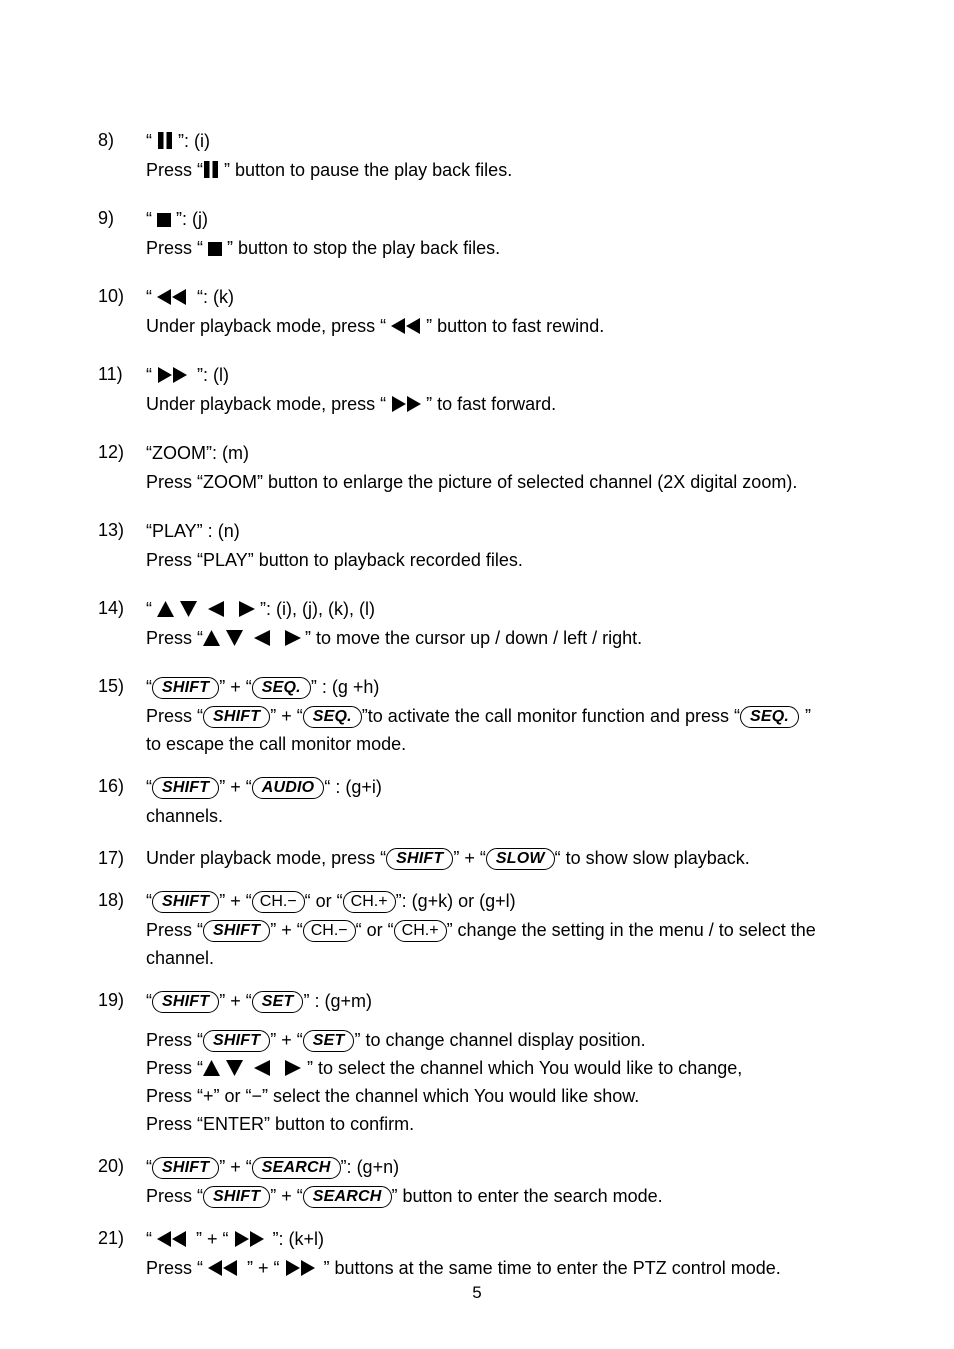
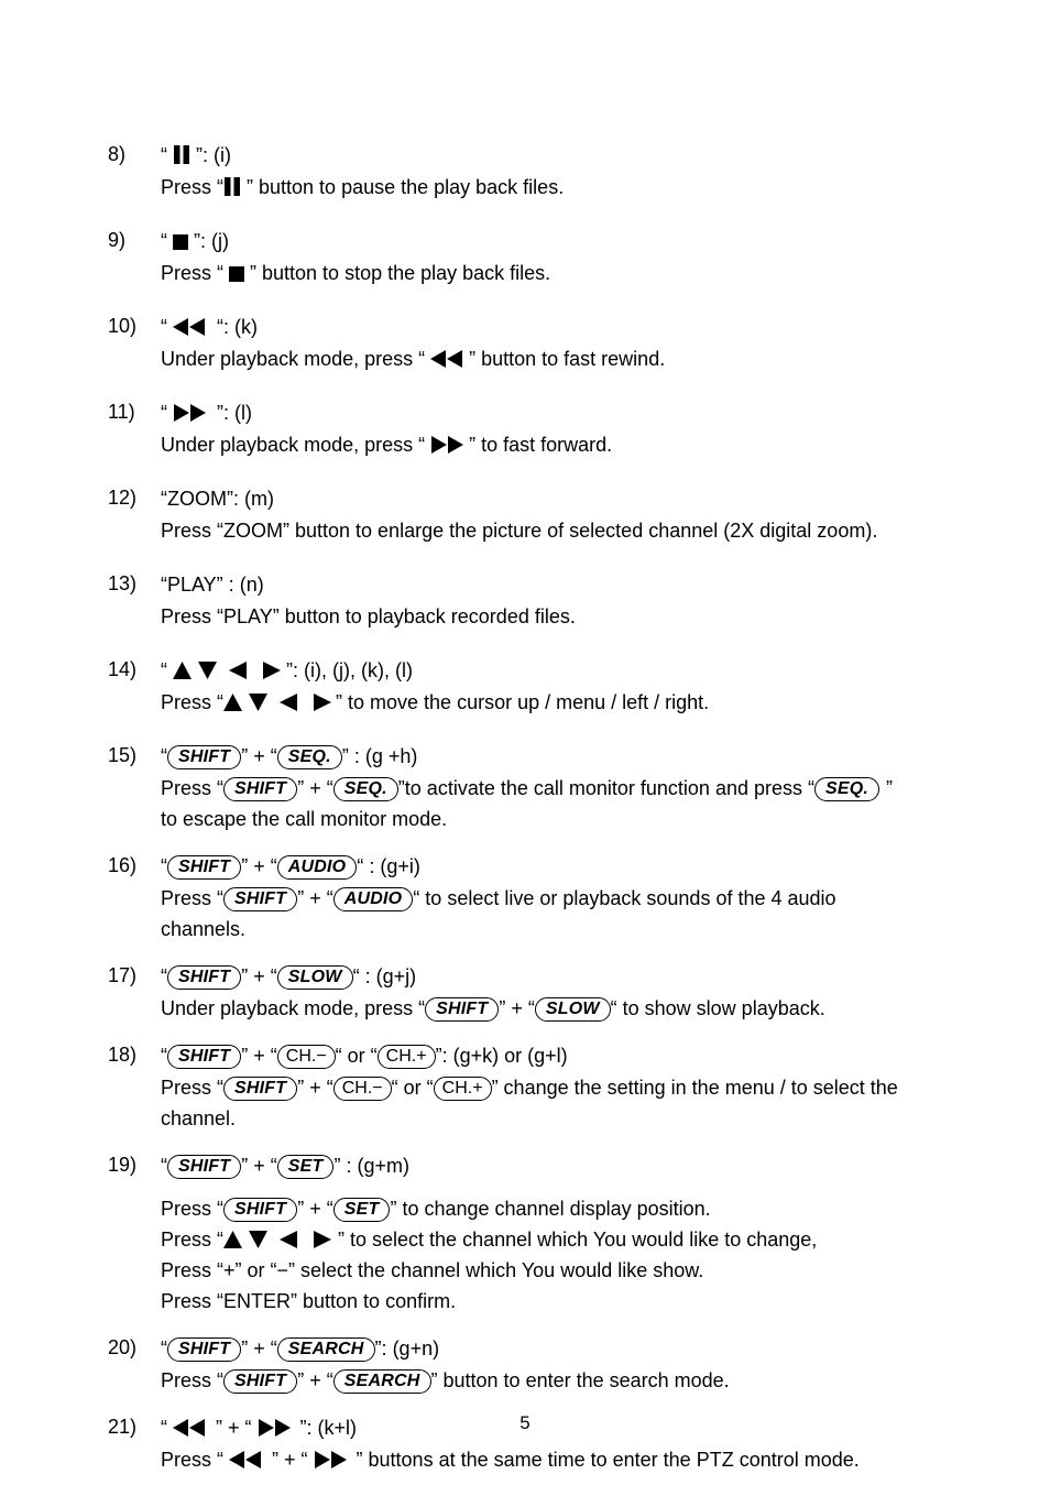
  8)
  “ ”: (i)
  Press “ ” button to pause the play back files.
  9)
  “ ”: (j)
  Press “ ” button to stop the play back files.
  10)
  “ “: (k)
  Under playback mode, press “ ” button to fast rewind.
  11)
  “ ”: (l)
  Under playback mode, press “ ” to fast forward.
  12)
  “ZOOM”: (m)
  Press “ZOOM” button to enlarge the picture of selected channel (2X digital zoom).
  13)
  “PLAY” : (n)
  Press “PLAY” button to playback recorded files.
  14)
  “ ”: (i), (j), (k), (l)
- Press “ ” to move the cursor up / down / left / right.
+ Press “ ” to move the cursor up / menu / left / right.
  15)
  “ SHIFT ” + “ SEQ. ” : (g +h)
  Press “ SHIFT ” + “ SEQ. ”to activate the call monitor function and press “ SEQ. ”
  to escape the call monitor mode.
  16)
  “ SHIFT ” + “ AUDIO “ : (g+i)
+ Press “ SHIFT ” + “ AUDIO “ to select live or playback sounds of the 4 audio
  channels.
  17)
+ “ SHIFT ” + “ SLOW “ : (g+j)
  Under playback mode, press “ SHIFT ” + “ SLOW “ to show slow playback.
  18)
  “ SHIFT ” + “ CH.− “ or “ CH.+ ”: (g+k) or (g+l)
  Press “ SHIFT ” + “ CH.− “ or “ CH.+ ” change the setting in the menu / to select the
  channel.
  19)
  “ SHIFT ” + “ SET ” : (g+m)
  Press “ SHIFT ” + “ SET ” to change channel display position.
  Press “ ” to select the channel which You would like to change,
  Press “+” or “−” select the channel which You would like show.
  Press “ENTER” button to confirm.
  20)
  “ SHIFT ” + “ SEARCH ”: (g+n)
  Press “ SHIFT ” + “ SEARCH ” button to enter the search mode.
  21)
  “ ” + “ ”: (k+l)
  Press “ ” + “ ” buttons at the same time to enter the PTZ control mode.
  5
